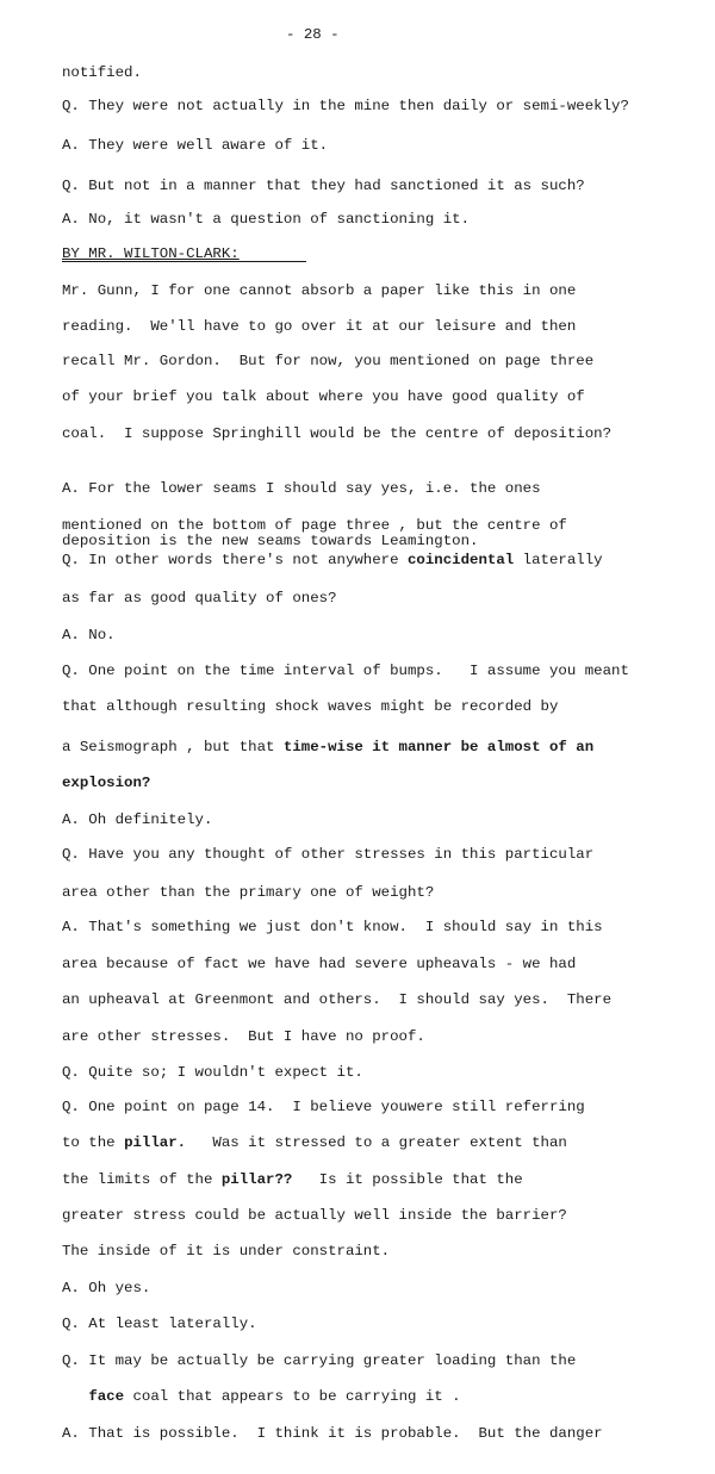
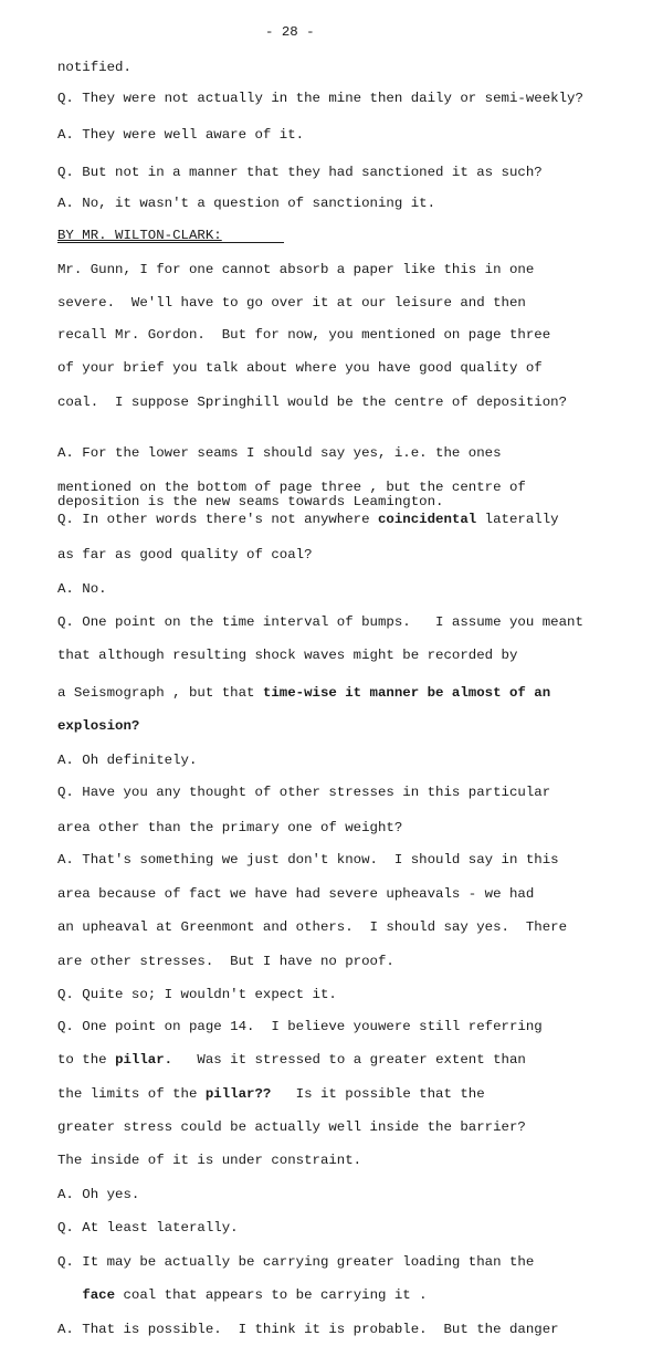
  - 28 -
  BY MR. WILTON-CLARK:
  notified.
  Q. They were not actually in the mine then daily or semi-weekly?
  A. They were well aware of it.
  Q. But not in a manner that they had sanctioned it as such?
  A. No, it wasn't a question of sanctioning it.
  Mr. Gunn, I for one cannot absorb a paper like this in one
- reading. We'll have to go over it at our leisure and then
+ severe. We'll have to go over it at our leisure and then
  recall Mr. Gordon. But for now, you mentioned on page three
  of your brief you talk about where you have good quality of
  coal. I suppose Springhill would be the centre of deposition?
  A. For the lower seams I should say yes, i.e. the ones
  mentioned on the bottom of page three , but the centre of
  deposition is the new seams towards Leamington.
  Q. In other words there's not anywhere coincidental laterally
- as far as good quality of ones?
+ as far as good quality of coal?
  A. No.
  Q. One point on the time interval of bumps. I assume you meant
  that although resulting shock waves might be recorded by
  a Seismograph , but that time-wise it manner be almost of an
  explosion?
  A. Oh definitely.
  Q. Have you any thought of other stresses in this particular
  area other than the primary one of weight?
  A. That's something we just don't know. I should say in this
  area because of fact we have had severe upheavals - we had
  an upheaval at Greenmont and others. I should say yes. There
  are other stresses. But I have no proof.
  Q. Quite so; I wouldn't expect it.
  Q. One point on page 14. I believe youwere still referring
  to the pillar. Was it stressed to a greater extent than
  the limits of the pillar?? Is it possible that the
  greater stress could be actually well inside the barrier?
  The inside of it is under constraint.
  A. Oh yes.
  Q. At least laterally.
  Q. It may be actually be carrying greater loading than the
  face coal that appears to be carrying it .
  A. That is possible. I think it is probable. But the danger
